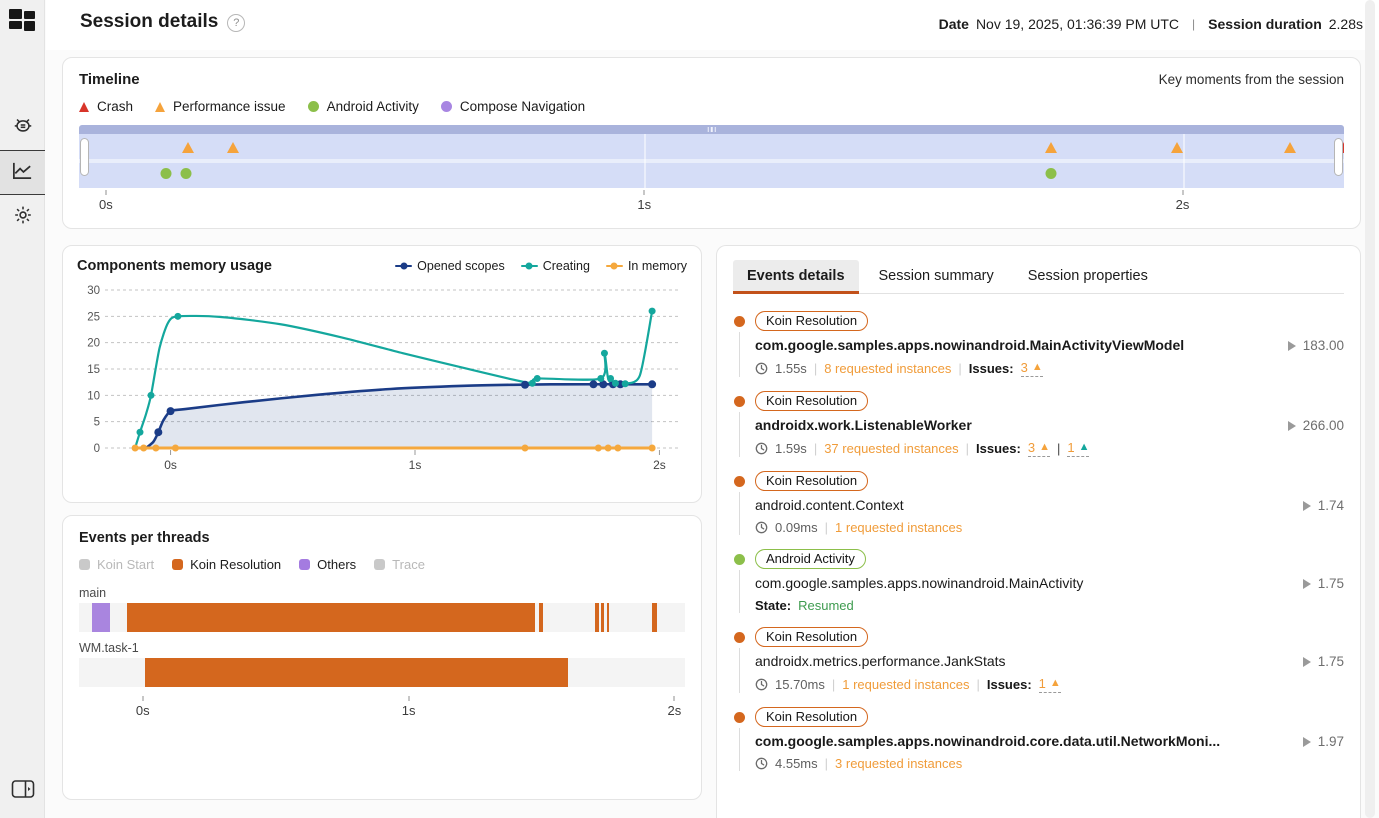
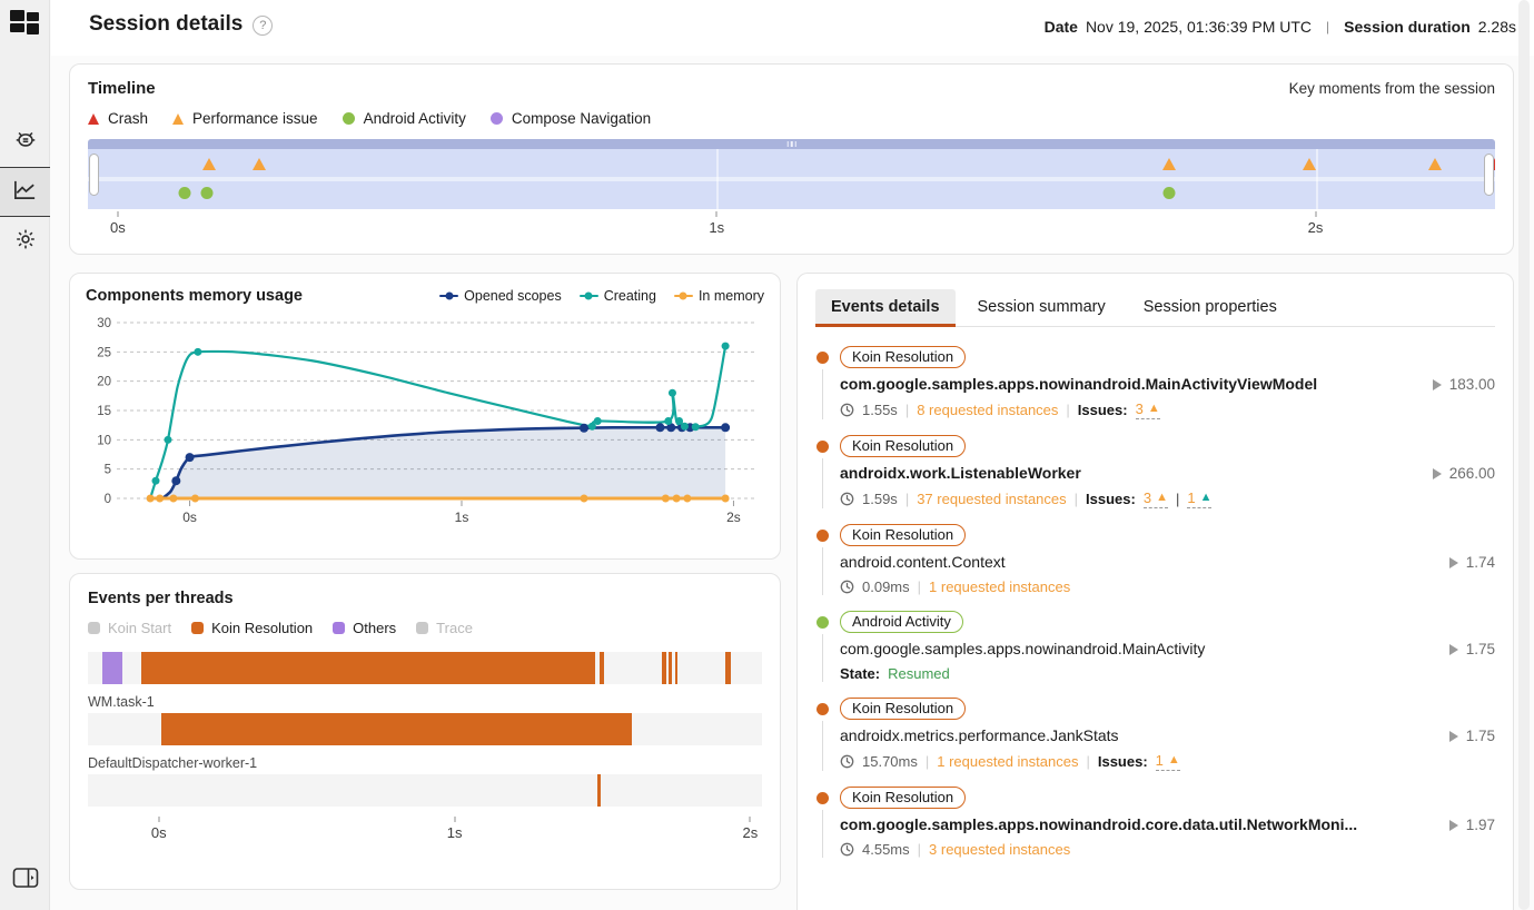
  Session details
  ?
  Date
  Nov 19, 2025, 01:36:39 PM UTC
  |
  Session duration
  2.28s
  Timeline
  Key moments from the session
  Crash
  Performance issue
  Android Activity
  Compose Navigation
  0s
  1s
  2s
  Components memory usage
  Opened scopes
  Creating
  In memory
  0
  5
  10
  15
  20
  25
  30
  0s
  1s
  2s
  Events per threads
  Koin Start
  Koin Resolution
  Others
  Trace
- main
  WM.task-1
+ DefaultDispatcher-worker-1
  0s
  1s
  2s
  Events details
  Session summary
  Session properties
  Koin Resolution
  com.google.samples.apps.nowinandroid.MainActivityViewModel
  183.00
  1.55s
  |
  8 requested instances
  |
  Issues:
  3
  ▲
  Koin Resolution
  androidx.work.ListenableWorker
  266.00
  1.59s
  |
  37 requested instances
  |
  Issues:
  3
  ▲
  |
  1
  ▲
  Koin Resolution
  android.content.Context
  1.74
  0.09ms
  |
  1 requested instances
  Android Activity
  com.google.samples.apps.nowinandroid.MainActivity
  1.75
  State:
  Resumed
  Koin Resolution
  androidx.metrics.performance.JankStats
  1.75
  15.70ms
  |
  1 requested instances
  |
  Issues:
  1
  ▲
  Koin Resolution
  com.google.samples.apps.nowinandroid.core.data.util.NetworkMoni...
  1.97
  4.55ms
  |
  3 requested instances
